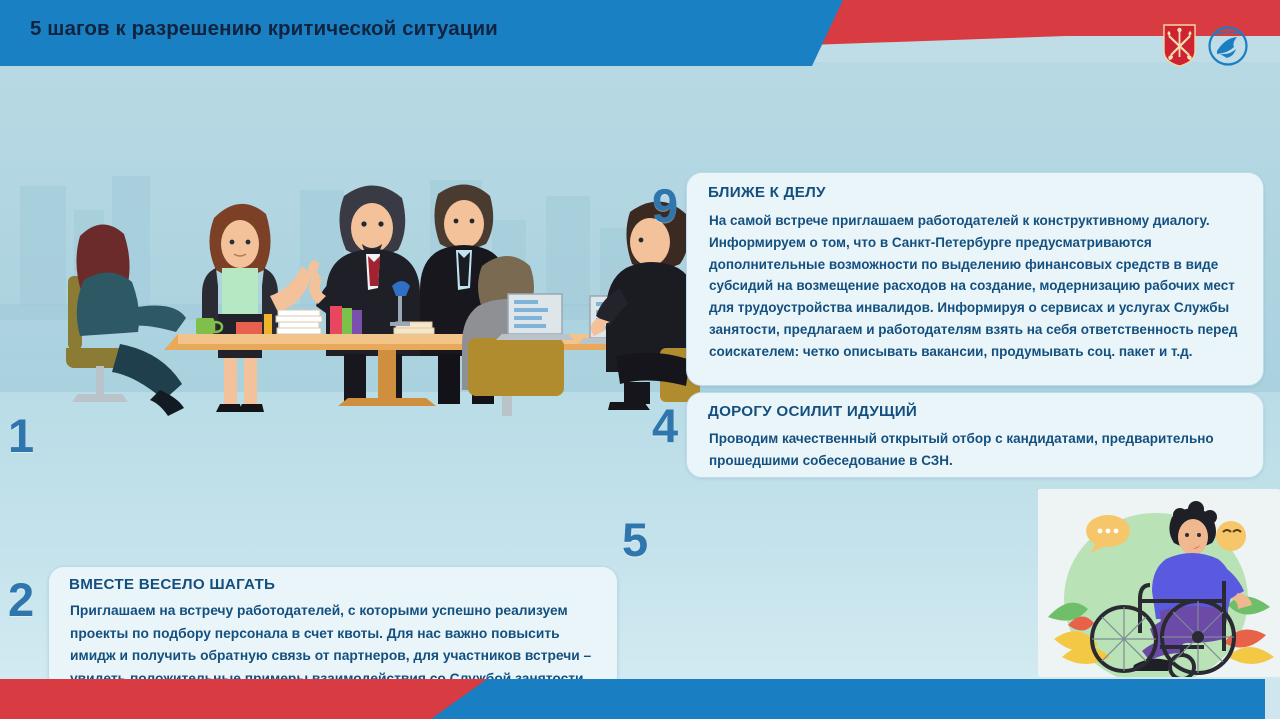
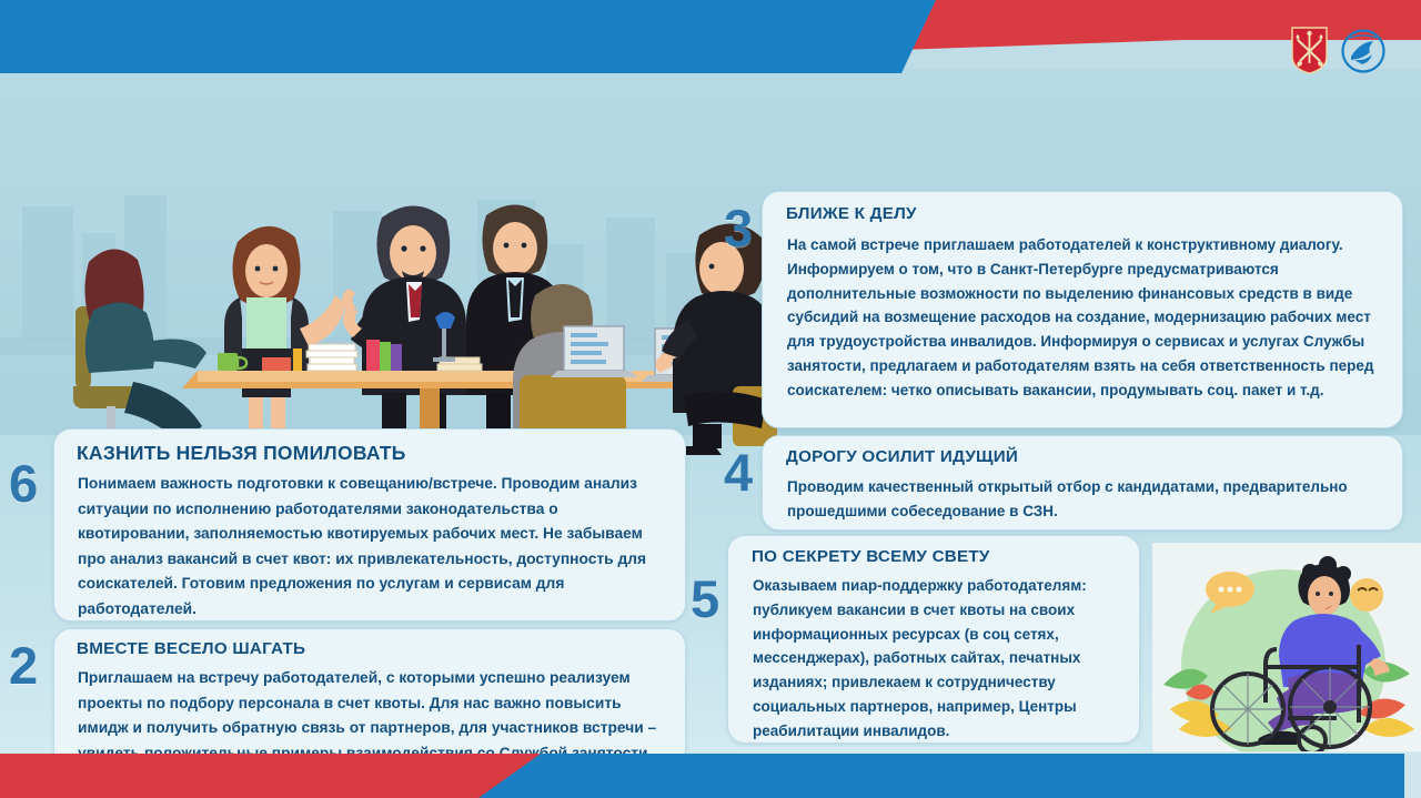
- 5 шагов к разрешению критической ситуации
- 1
+ 6
+ КАЗНИТЬ НЕЛЬЗЯ ПОМИЛОВАТЬ
+ Понимаем важность подготовки к совещанию/встрече. Проводим анализ ситуации по исполнению работодателями законодательства о квотировании, заполняемостью квотируемых рабочих мест. Не забываем про анализ вакансий в счет квот: их привлекательность, доступность для соискателей. Готовим предложения по услугам и сервисам для работодателей.
  2
  ВМЕСТЕ ВЕСЕЛО ШАГАТЬ
  Приглашаем на встречу работодателей, с которыми успешно реализуем проекты по подбору персонала в счет квоты. Для нас важно повысить имидж и получить обратную связь от партнеров, для участников встречи –
- 9
+ 3
  БЛИЖЕ К ДЕЛУ
  На самой встрече приглашаем работодателей к конструктивному диалогу. Информируем о том, что в Санкт-Петербурге предусматриваются дополнительные возможности по выделению финансовых средств в виде субсидий на возмещение расходов на создание, модернизацию рабочих мест для трудоустройства инвалидов. Информируя о сервисах и услугах Службы занятости, предлагаем и работодателям взять на себя ответственность перед соискателем: четко описывать вакансии, продумывать соц. пакет и т.д.
  4
  ДОРОГУ ОСИЛИТ ИДУЩИЙ
  Проводим качественный открытый отбор с кандидатами, предварительно прошедшими собеседование в СЗН.
  5
+ ПО СЕКРЕТУ ВСЕМУ СВЕТУ
+ Оказываем пиар-поддержку работодателям: публикуем вакансии в счет квоты на своих информационных ресурсах (в соц сетях, мессенджерах), работных сайтах, печатных изданиях; привлекаем к сотрудничеству социальных партнеров, например, Центры реабилитации инвалидов.
